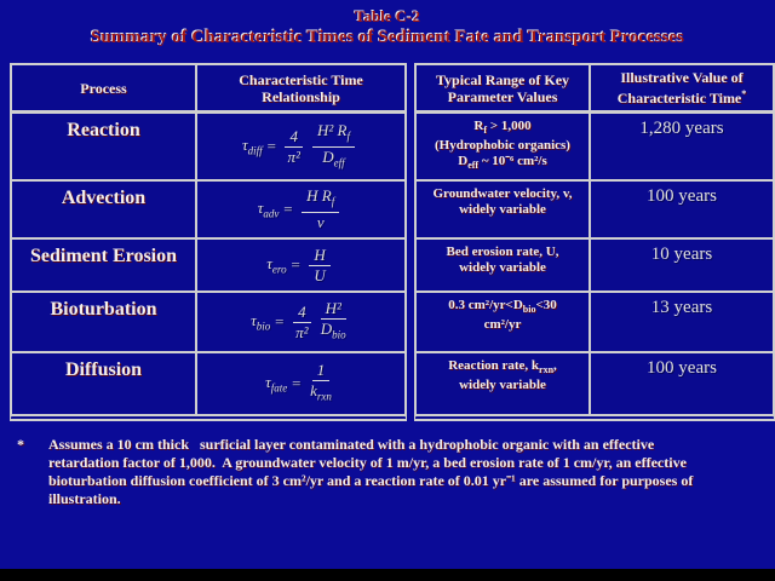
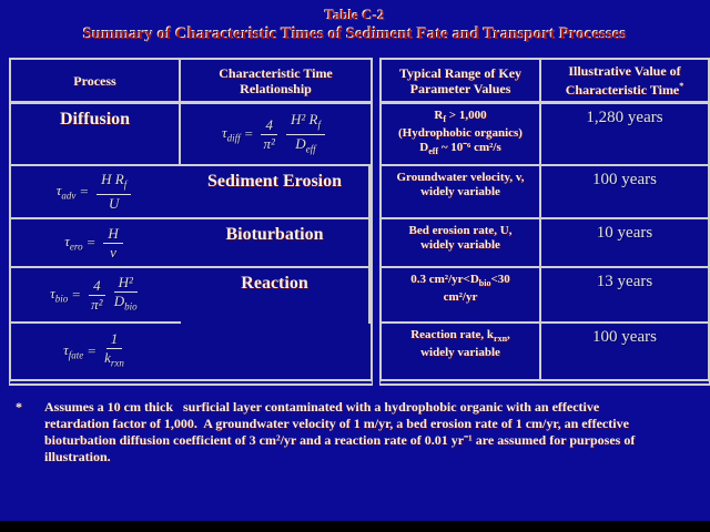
  Table C-2
  Summary of Characteristic Times of Sediment Fate and Transport Processes
  Process
  Characteristic Time
  Relationship
- Reaction
+ Diffusion
  τdiff
  =
  4
  π²
  H² Rf
  Deff
- Advection
  τadv
  =
  H Rf
- v
+ U
  Sediment Erosion
  τero
  =
  H
- U
+ v
  Bioturbation
  τbio
  =
  4
  π²
  H²
  Dbio
- Diffusion
+ Reaction
  τfate
  =
  1
  krxn
  Typical Range of Key
  Parameter Values
  Illustrative Value of
  Characteristic Time*
  Rf > 1,000
  (Hydrophobic organics)
  Deff ~ 10⁻⁶ cm²/s
  1,280 years
  Groundwater velocity, v,
  widely variable
  100 years
  Bed erosion rate, U,
  widely variable
  10 years
  0.3 cm²/yr<Dbio<30
  cm²/yr
  13 years
  Reaction rate, krxn,
  widely variable
  100 years
  *
  Assumes a 10 cm thick surficial layer contaminated with a hydrophobic organic with an effective
  retardation factor of 1,000. A groundwater velocity of 1 m/yr, a bed erosion rate of 1 cm/yr, an effective
  bioturbation diffusion coefficient of 3 cm²/yr and a reaction rate of 0.01 yr⁻¹ are assumed for purposes of
  illustration.
